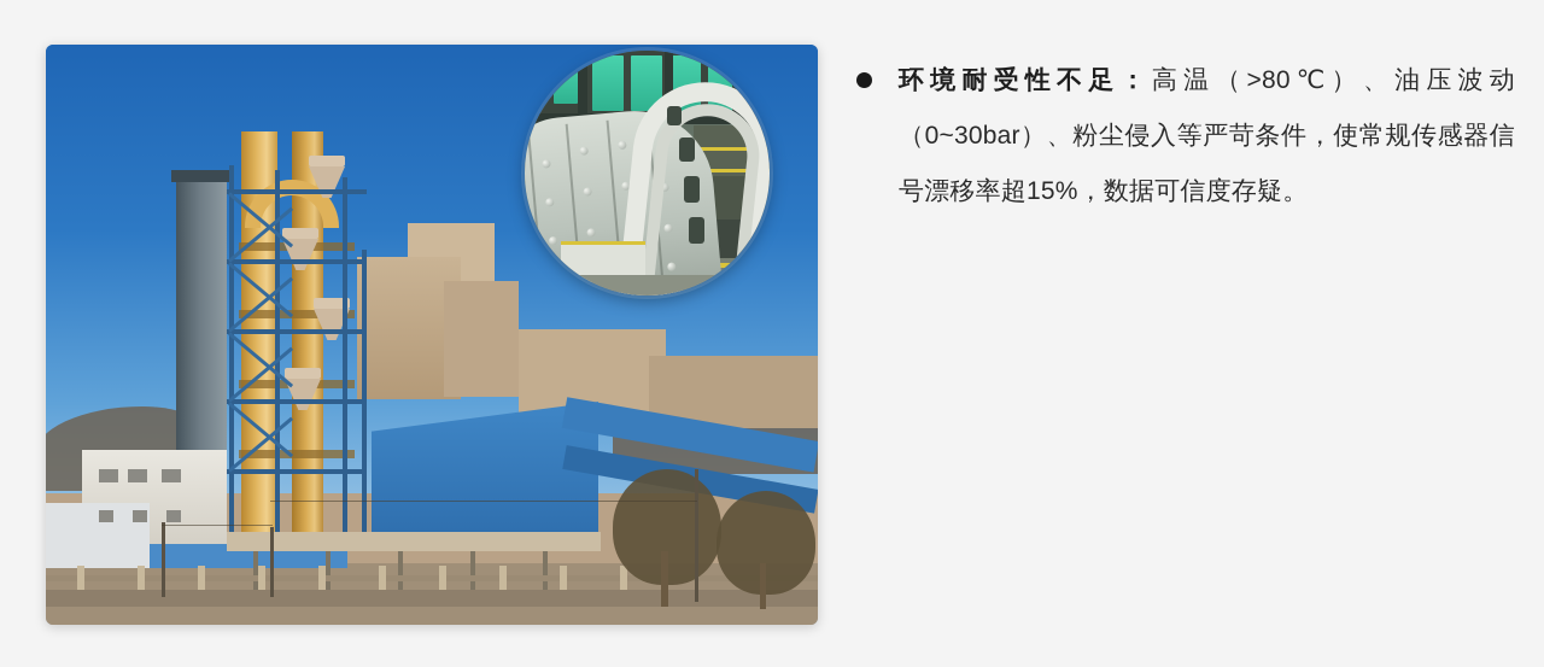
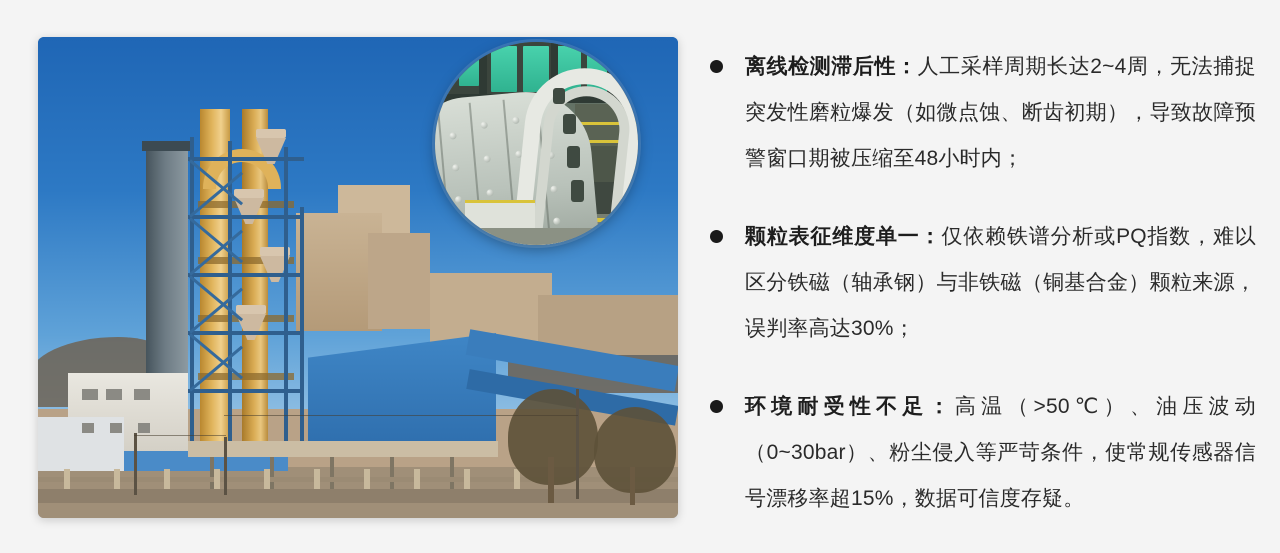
+ 离线检测滞后性：人工采样周期长达2~4周，无法捕捉突发性磨粒爆发（如微点蚀、断齿初期），导致故障预警窗口期被压缩至48小时内；
+ 颗粒表征维度单一：仅依赖铁谱分析或PQ指数，难以区分铁磁（轴承钢）与非铁磁（铜基合金）颗粒来源，误判率高达30%；
- 环境耐受性不足：高温（>80℃）、油压波动（0~30bar）、粉尘侵入等严苛条件，使常规传感器信号漂移率超15%，数据可信度存疑。
+ 环境耐受性不足：高温（>50℃）、油压波动（0~30bar）、粉尘侵入等严苛条件，使常规传感器信号漂移率超15%，数据可信度存疑。
